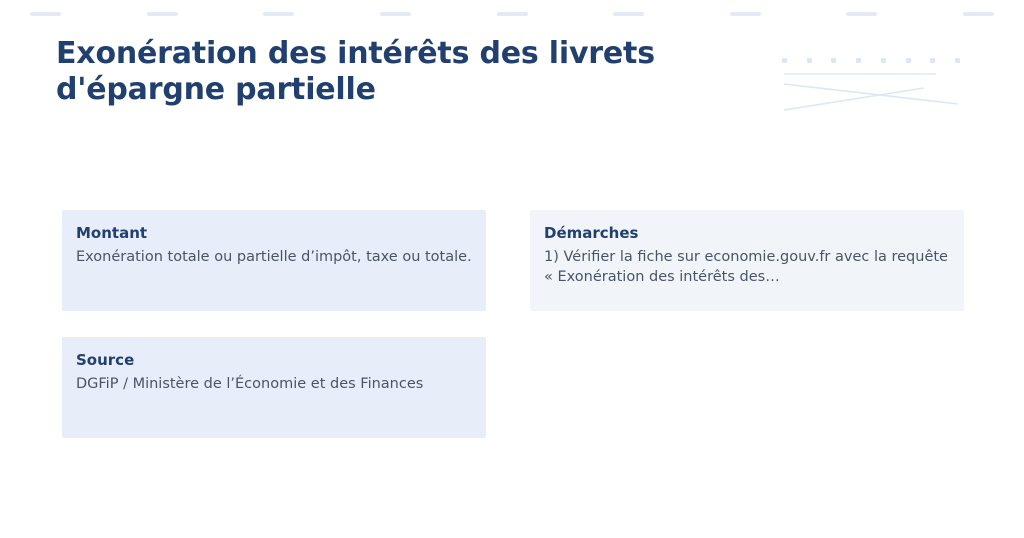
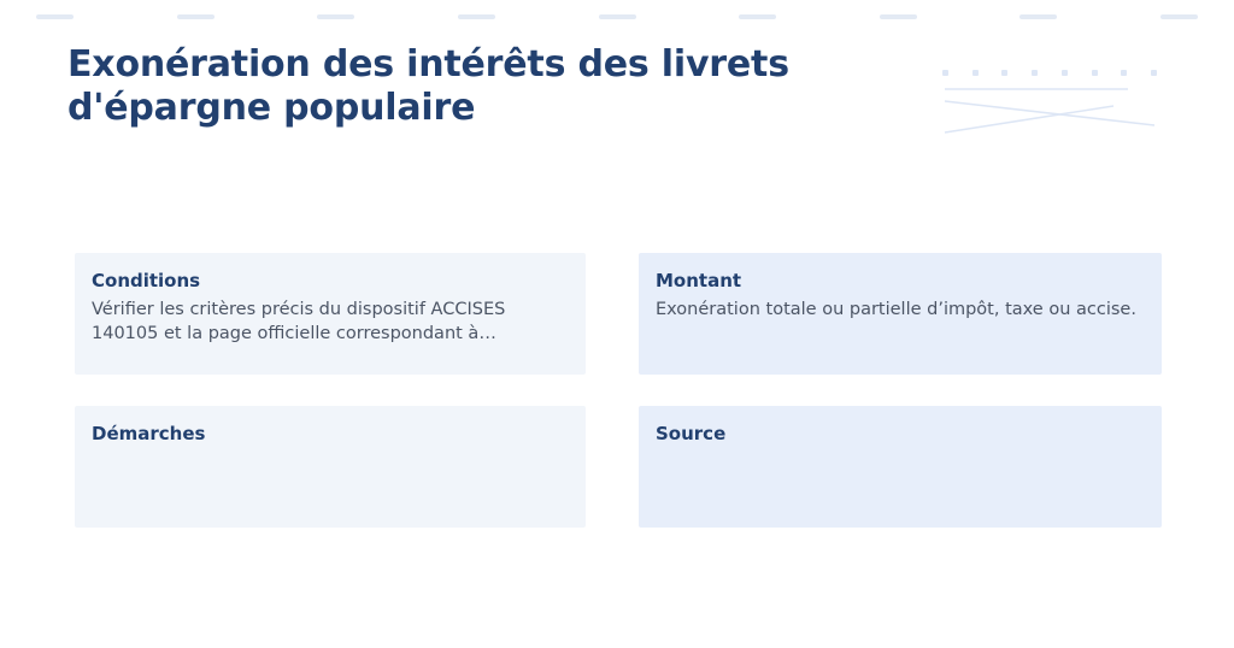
- Exonération des intérêts des livrets d'épargne partielle
+ Exonération des intérêts des livrets d'épargne populaire
+ Conditions
+ Vérifier les critères précis du dispositif ACCISES 140105 et la page officielle correspondant à…
  Montant
- Exonération totale ou partielle d’impôt, taxe ou totale.
+ Exonération totale ou partielle d’impôt, taxe ou accise.
  Démarches
- 1) Vérifier la fiche sur economie.gouv.fr avec la requête « Exonération des intérêts des…
  Source
- DGFiP / Ministère de l’Économie et des Finances
